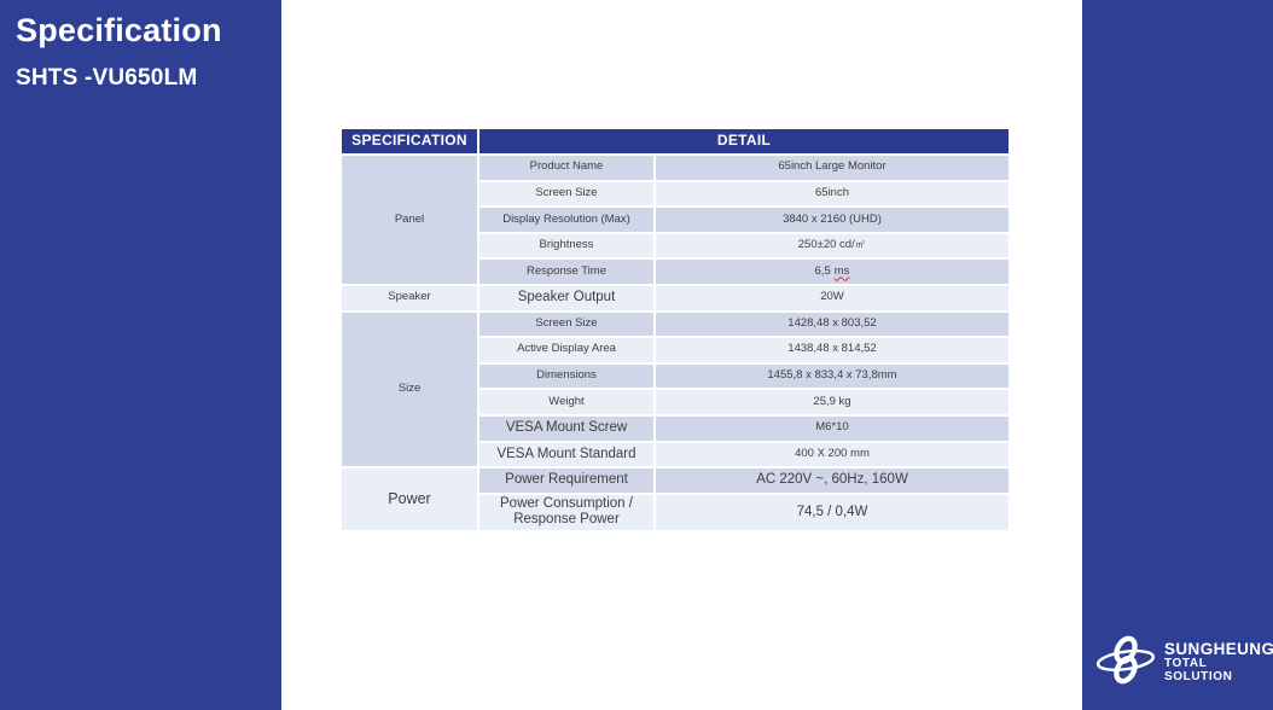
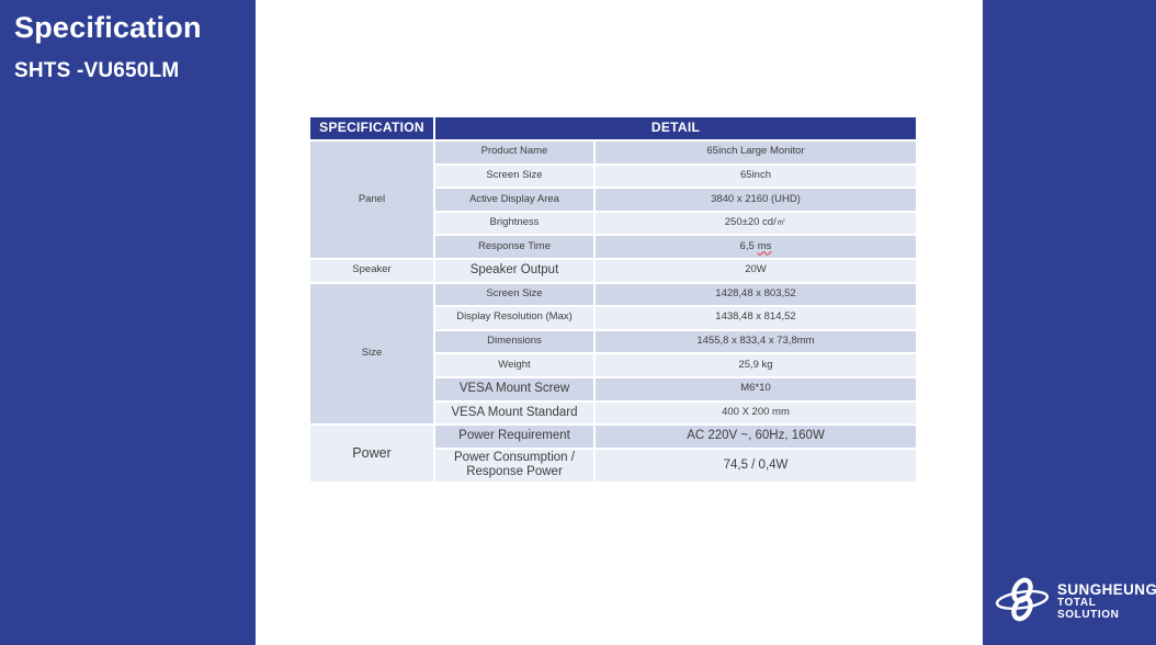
  Specification
  SHTS -VU650LM
  SPECIFICATION
  DETAIL
  Panel
  Speaker
  Size
  Power
  Product Name
  65inch Large Monitor
  Screen Size
  65inch
- Display Resolution (Max)
+ Active Display Area
  3840 x 2160 (UHD)
  Brightness
  250±20 cd/㎡
  Response Time
  6,5
  ms
  Speaker Output
  20W
  Screen Size
  1428,48 x 803,52
- Active Display Area
+ Display Resolution (Max)
  1438,48 x 814,52
  Dimensions
  1455,8 x 833,4 x 73,8mm
  Weight
  25,9 kg
  VESA Mount Screw
  M6*10
  VESA Mount Standard
  400 X 200 mm
  Power Requirement
  AC 220V ~, 60Hz, 160W
  Power Consumption / Response Power
  74,5 / 0,4W
  SUNGHEUNG
  TOTAL SOLUTION
